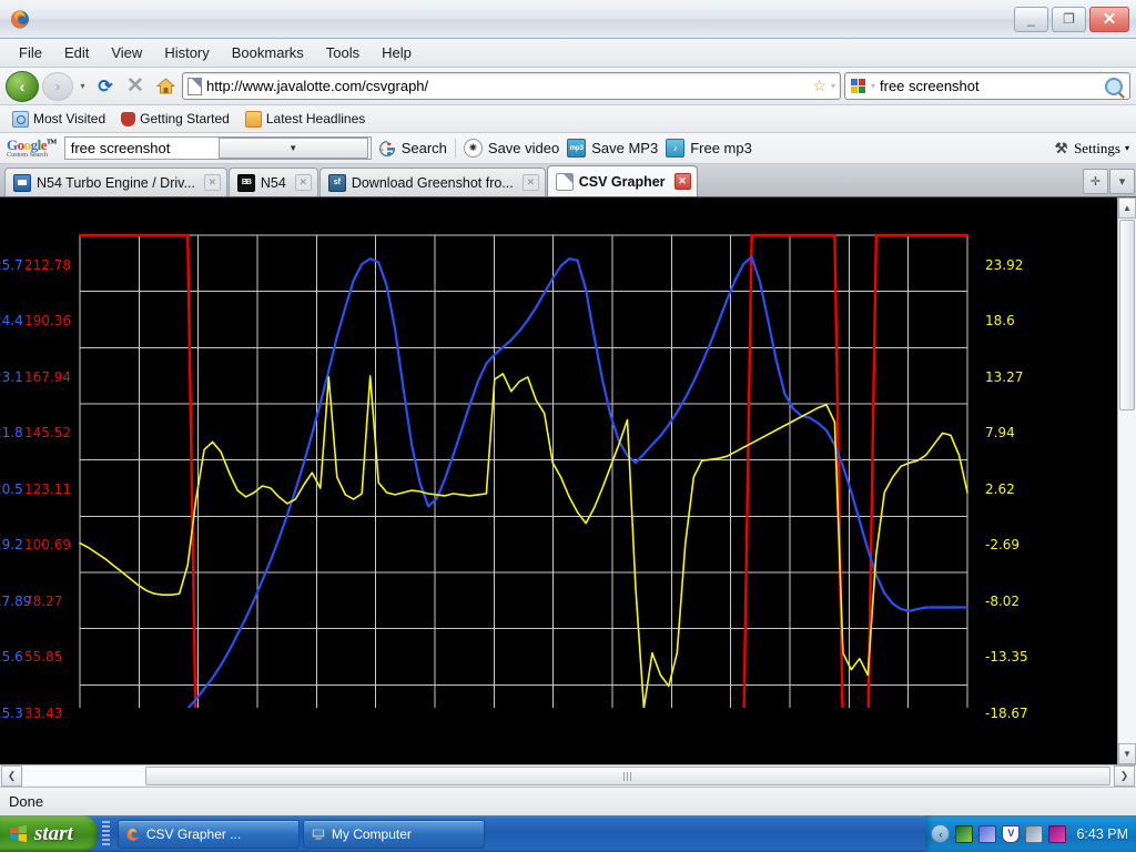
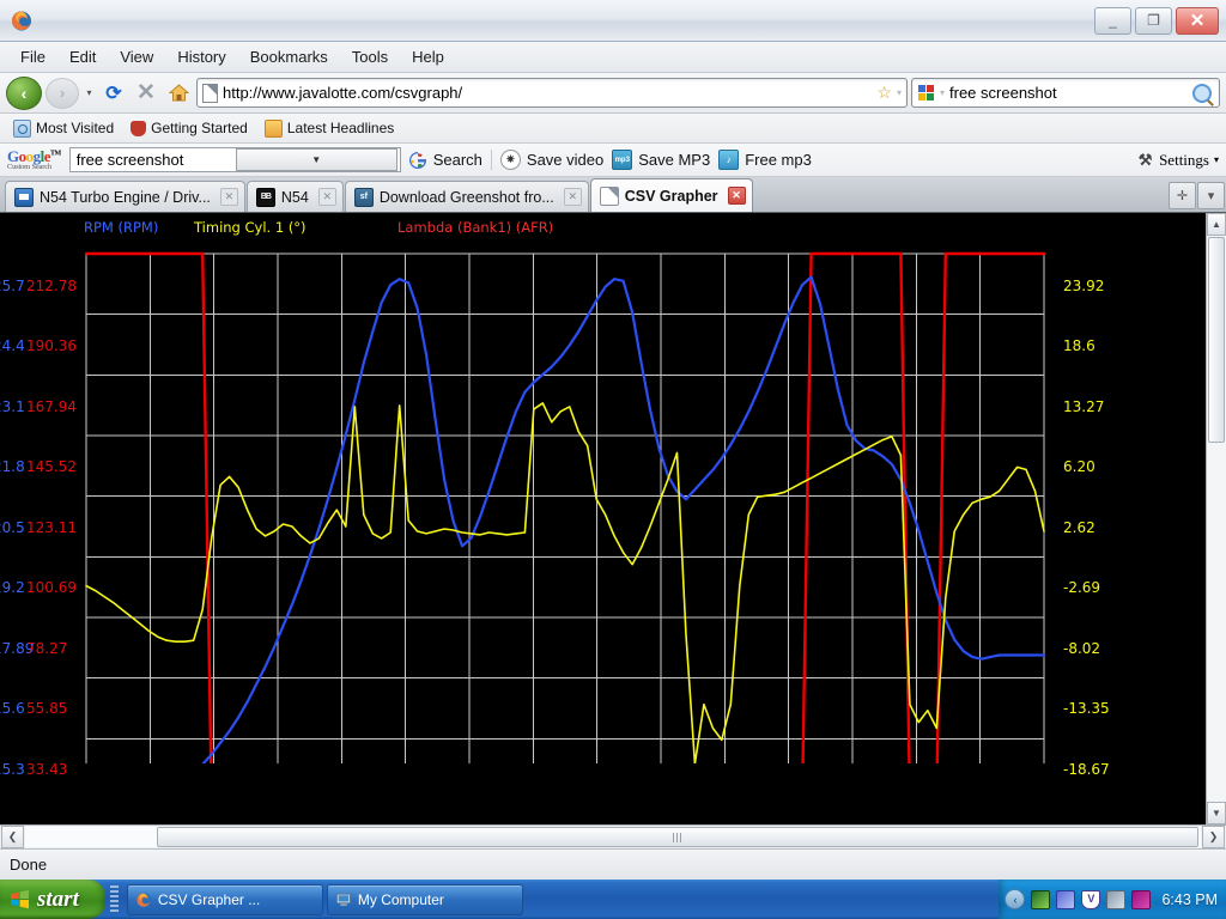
  _
  ❐
  ✕
  File
  Edit
  View
  History
  Bookmarks
  Tools
  Help
  ‹
  ›
  ▾
  ⟳
  ✕
  http://www.javalotte.com/csvgraph/
  ☆
  ▾
  ▾
  free screenshot
  Most Visited
  Getting Started
  Latest Headlines
  Google
  free screenshot
  ▼
  Search
  ✷
  Save video
  Save MP3
  ♪
  Free mp3
  ⚒
  Settings
  ▾
  N54 Turbo Engine / Driv...
  ✕
  N54
  ✕
  Download Greenshot fro...
  ✕
  CSV Grapher
  ✕
  ✛
  ▾
+ RPM (RPM)
+ Timing Cyl. 1 (°)
+ Lambda (Bank1) (AFR)
  5.7
  4.4
  3.1
  1.8
  0.5
  9.2
  7.89
  5.6
  5.3
  212.78
  190.36
  167.94
  145.52
  123.11
  100.69
  78.27
  55.85
  33.43
  23.92
  18.6
  13.27
- 7.94
+ 6.20
  2.62
  -2.69
  -8.02
  -13.35
  -18.67
  ▲
  ▼
  ❮
  ❯
  Done
  start
  CSV Grapher ...
  My Computer
  ‹
  V
  6:43 PM
